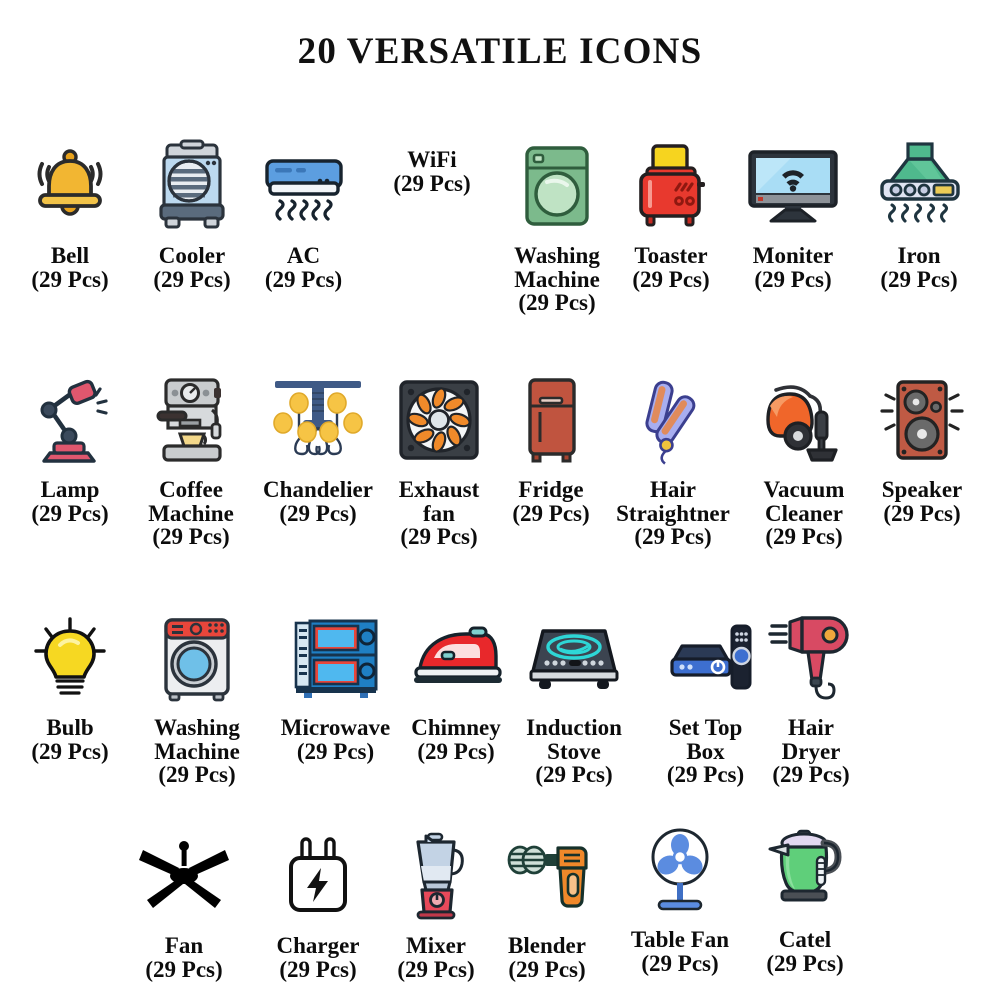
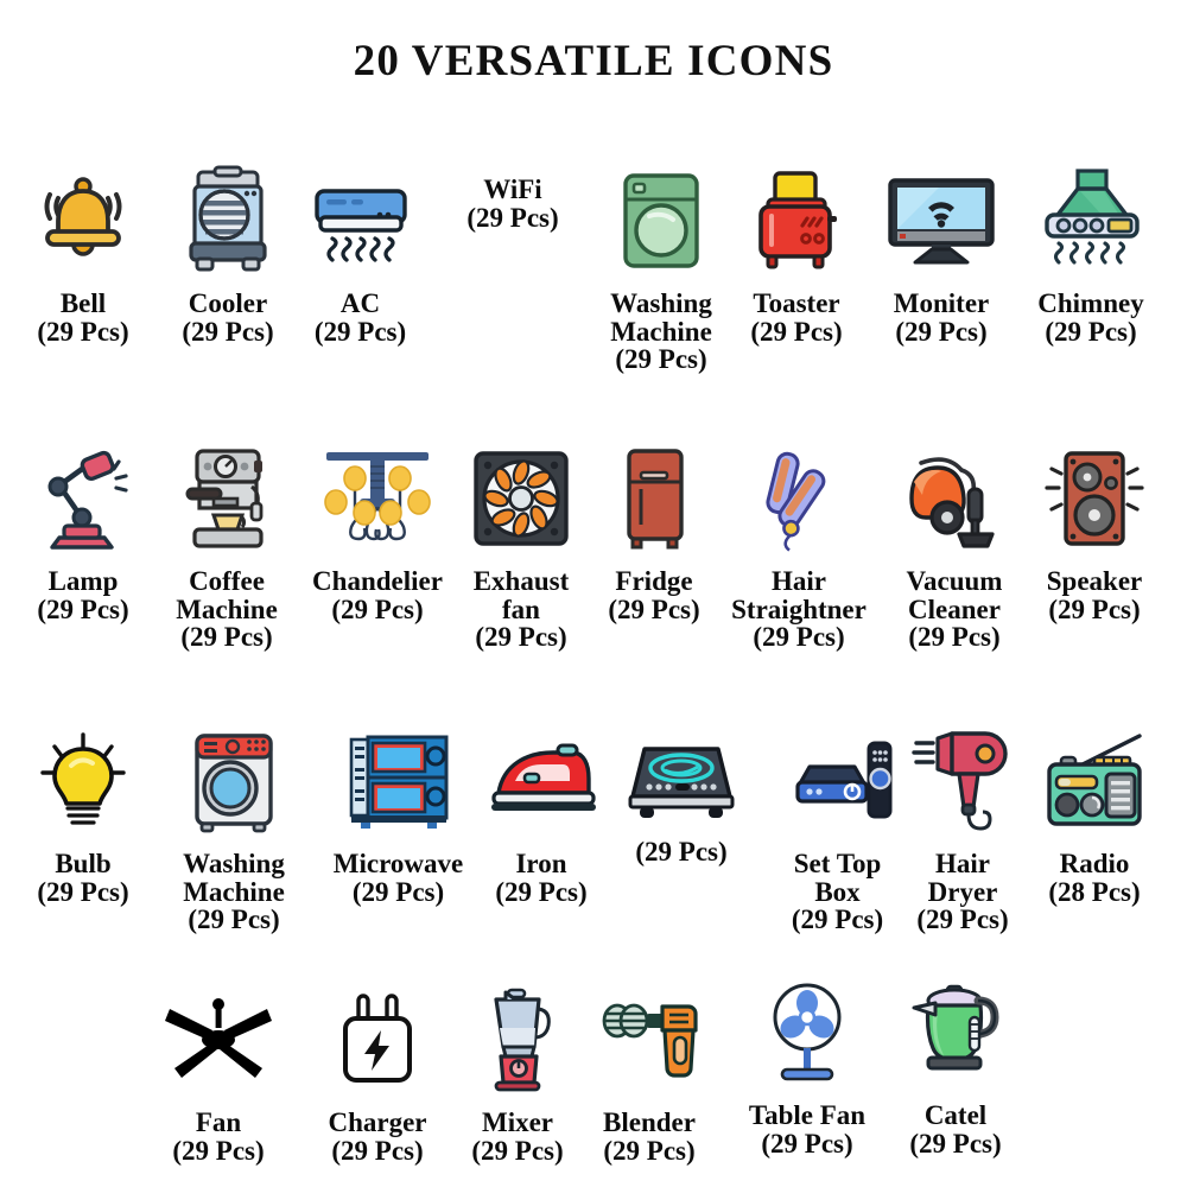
  20 VERSATILE ICONS
  Bell
  (29 Pcs)
  Cooler
  (29 Pcs)
  AC
  (29 Pcs)
  WiFi
  (29 Pcs)
  Washing
  Machine
  (29 Pcs)
  Toaster
  (29 Pcs)
  Moniter
  (29 Pcs)
- Iron
+ Chimney
  (29 Pcs)
  Lamp
  (29 Pcs)
  Coffee
  Machine
  (29 Pcs)
  Chandelier
  (29 Pcs)
  Exhaust
  fan
  (29 Pcs)
  Fridge
  (29 Pcs)
  Hair
  Straightner
  (29 Pcs)
  Vacuum
  Cleaner
  (29 Pcs)
  Speaker
  (29 Pcs)
  Bulb
  (29 Pcs)
  Washing
  Machine
  (29 Pcs)
  Microwave
  (29 Pcs)
- Chimney
+ Iron
  (29 Pcs)
- Induction
- Stove
  (29 Pcs)
  Set Top
  Box
  (29 Pcs)
  Hair
  Dryer
  (29 Pcs)
+ Radio
+ (28 Pcs)
  Fan
  (29 Pcs)
  Charger
  (29 Pcs)
  Mixer
  (29 Pcs)
  Blender
  (29 Pcs)
  Table Fan
  (29 Pcs)
  Catel
  (29 Pcs)
